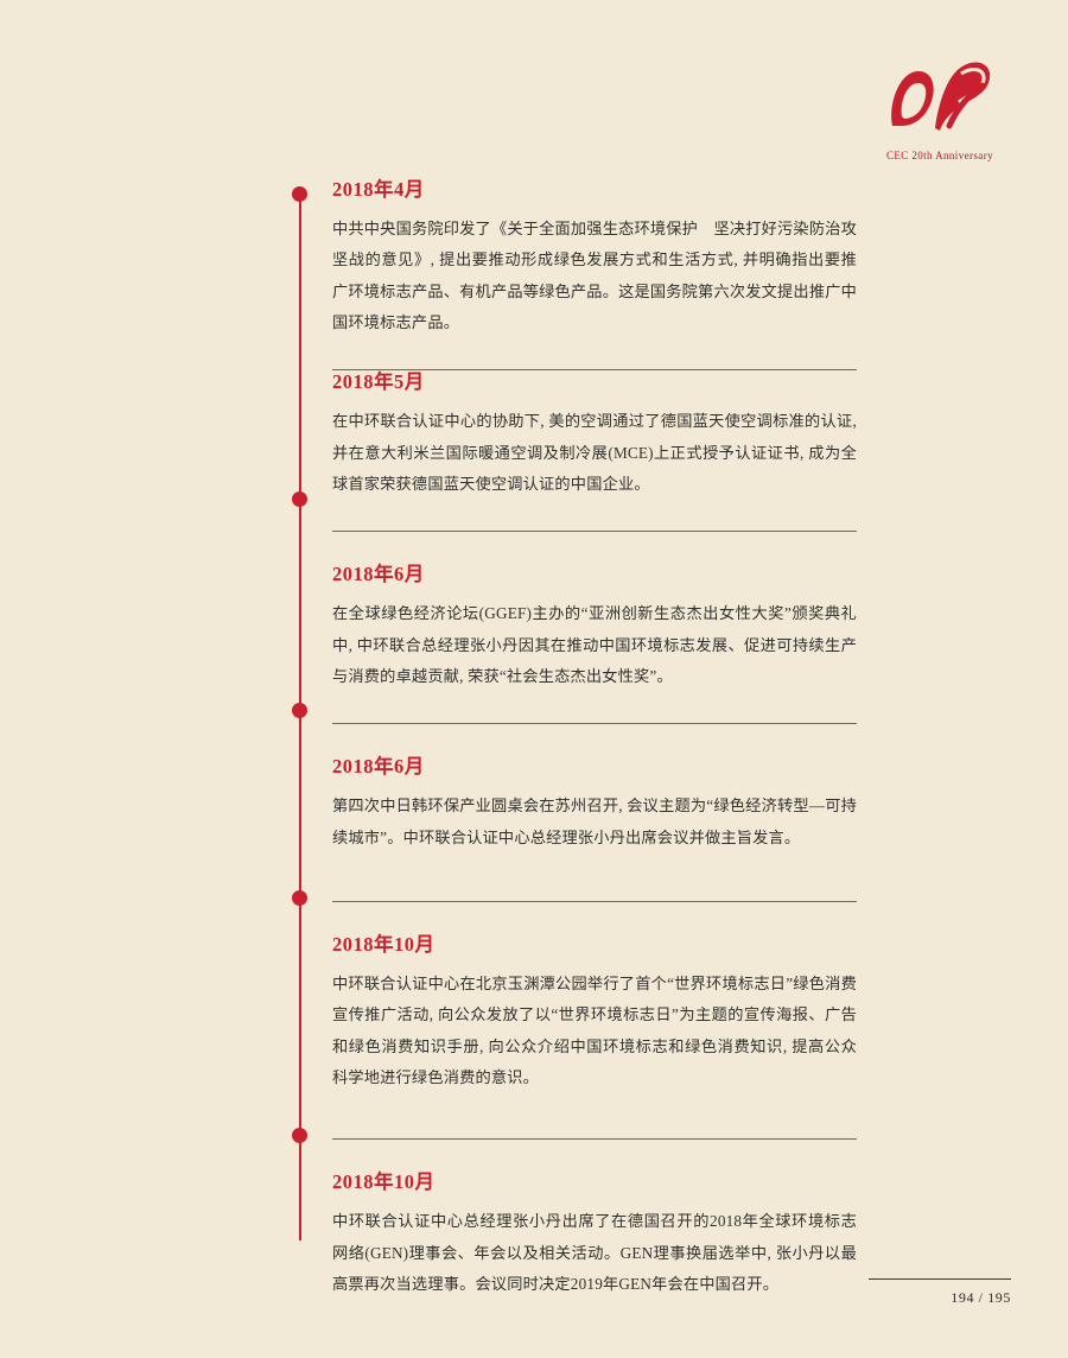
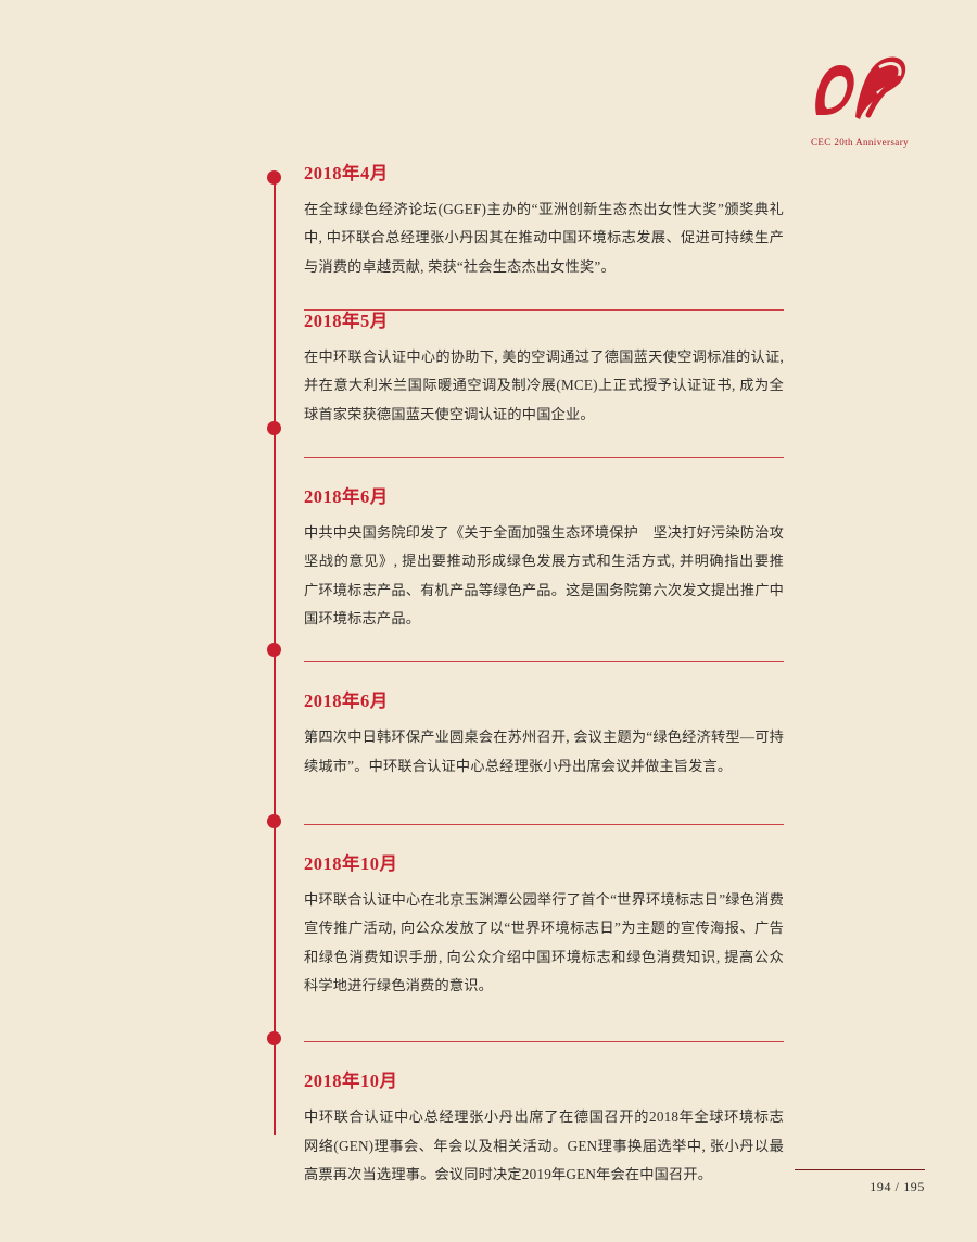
  CEC 20th Anniversary
  2018年4月
- 中共中央国务院印发了《关于全面加强生态环境保护 坚决打好污染防治攻坚战的意见》, 提出要推动形成绿色发展方式和生活方式, 并明确指出要推广环境标志产品、有机产品等绿色产品。这是国务院第六次发文提出推广中国环境标志产品。
+ 在全球绿色经济论坛(GGEF)主办的“亚洲创新生态杰出女性大奖”颁奖典礼中, 中环联合总经理张小丹因其在推动中国环境标志发展、促进可持续生产与消费的卓越贡献, 荣获“社会生态杰出女性奖”。
  2018年5月
  在中环联合认证中心的协助下, 美的空调通过了德国蓝天使空调标准的认证, 并在意大利米兰国际暖通空调及制冷展(MCE)上正式授予认证证书, 成为全球首家荣获德国蓝天使空调认证的中国企业。
  2018年6月
- 在全球绿色经济论坛(GGEF)主办的“亚洲创新生态杰出女性大奖”颁奖典礼中, 中环联合总经理张小丹因其在推动中国环境标志发展、促进可持续生产与消费的卓越贡献, 荣获“社会生态杰出女性奖”。
+ 中共中央国务院印发了《关于全面加强生态环境保护 坚决打好污染防治攻坚战的意见》, 提出要推动形成绿色发展方式和生活方式, 并明确指出要推广环境标志产品、有机产品等绿色产品。这是国务院第六次发文提出推广中国环境标志产品。
  2018年6月
  第四次中日韩环保产业圆桌会在苏州召开, 会议主题为“绿色经济转型—可持续城市”。中环联合认证中心总经理张小丹出席会议并做主旨发言。
  2018年10月
  中环联合认证中心在北京玉渊潭公园举行了首个“世界环境标志日”绿色消费宣传推广活动, 向公众发放了以“世界环境标志日”为主题的宣传海报、广告和绿色消费知识手册, 向公众介绍中国环境标志和绿色消费知识, 提高公众科学地进行绿色消费的意识。
  2018年10月
  中环联合认证中心总经理张小丹出席了在德国召开的2018年全球环境标志网络(GEN)理事会、年会以及相关活动。GEN理事换届选举中, 张小丹以最高票再次当选理事。会议同时决定2019年GEN年会在中国召开。
  194 / 195
